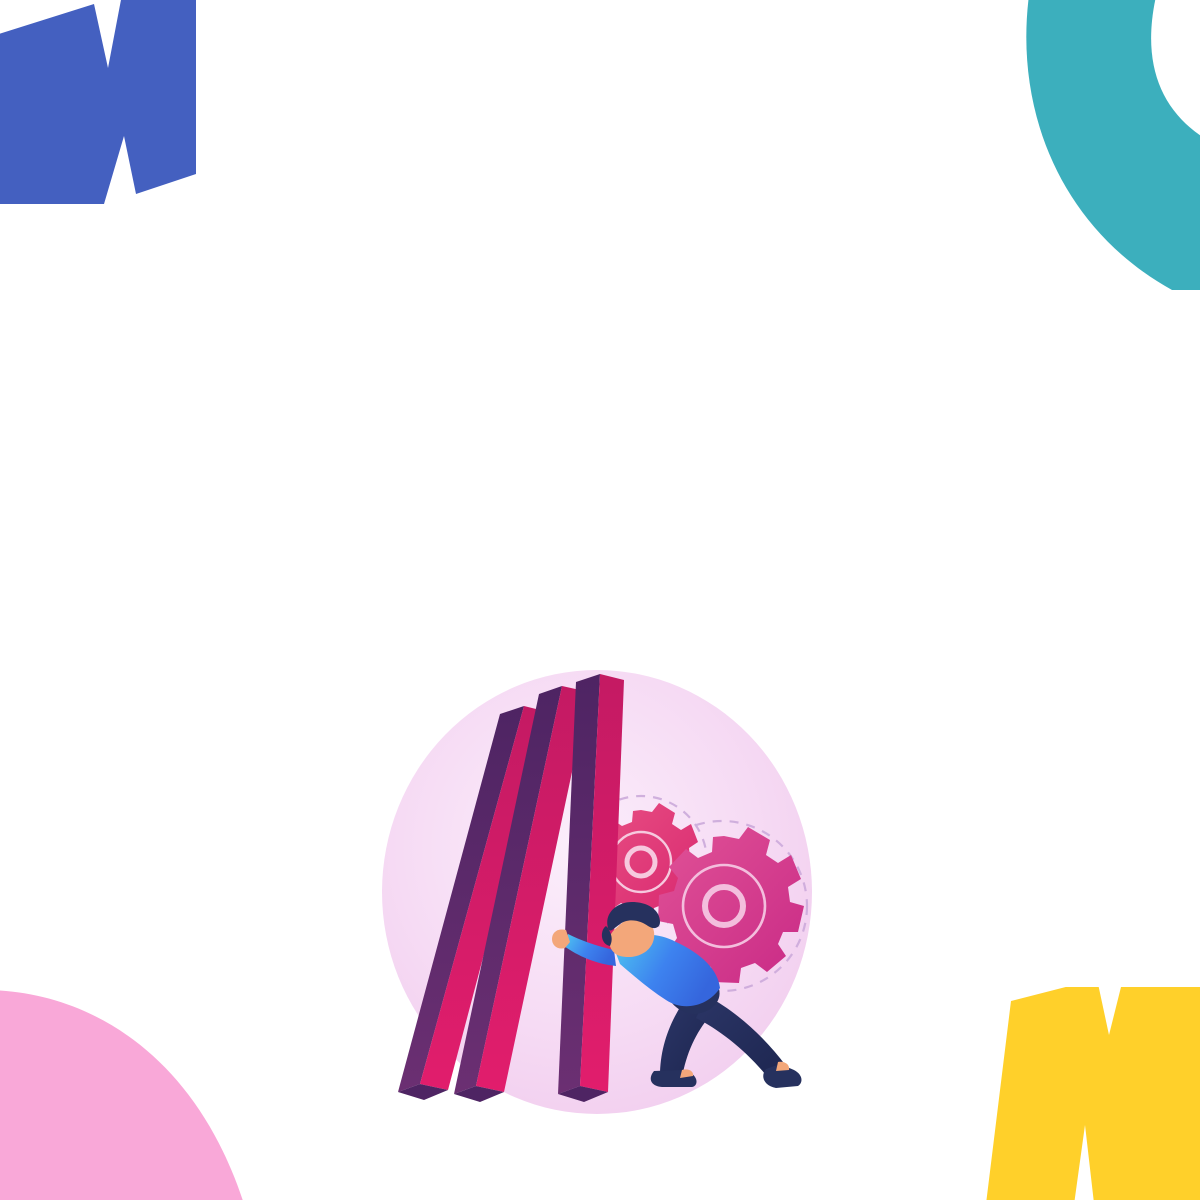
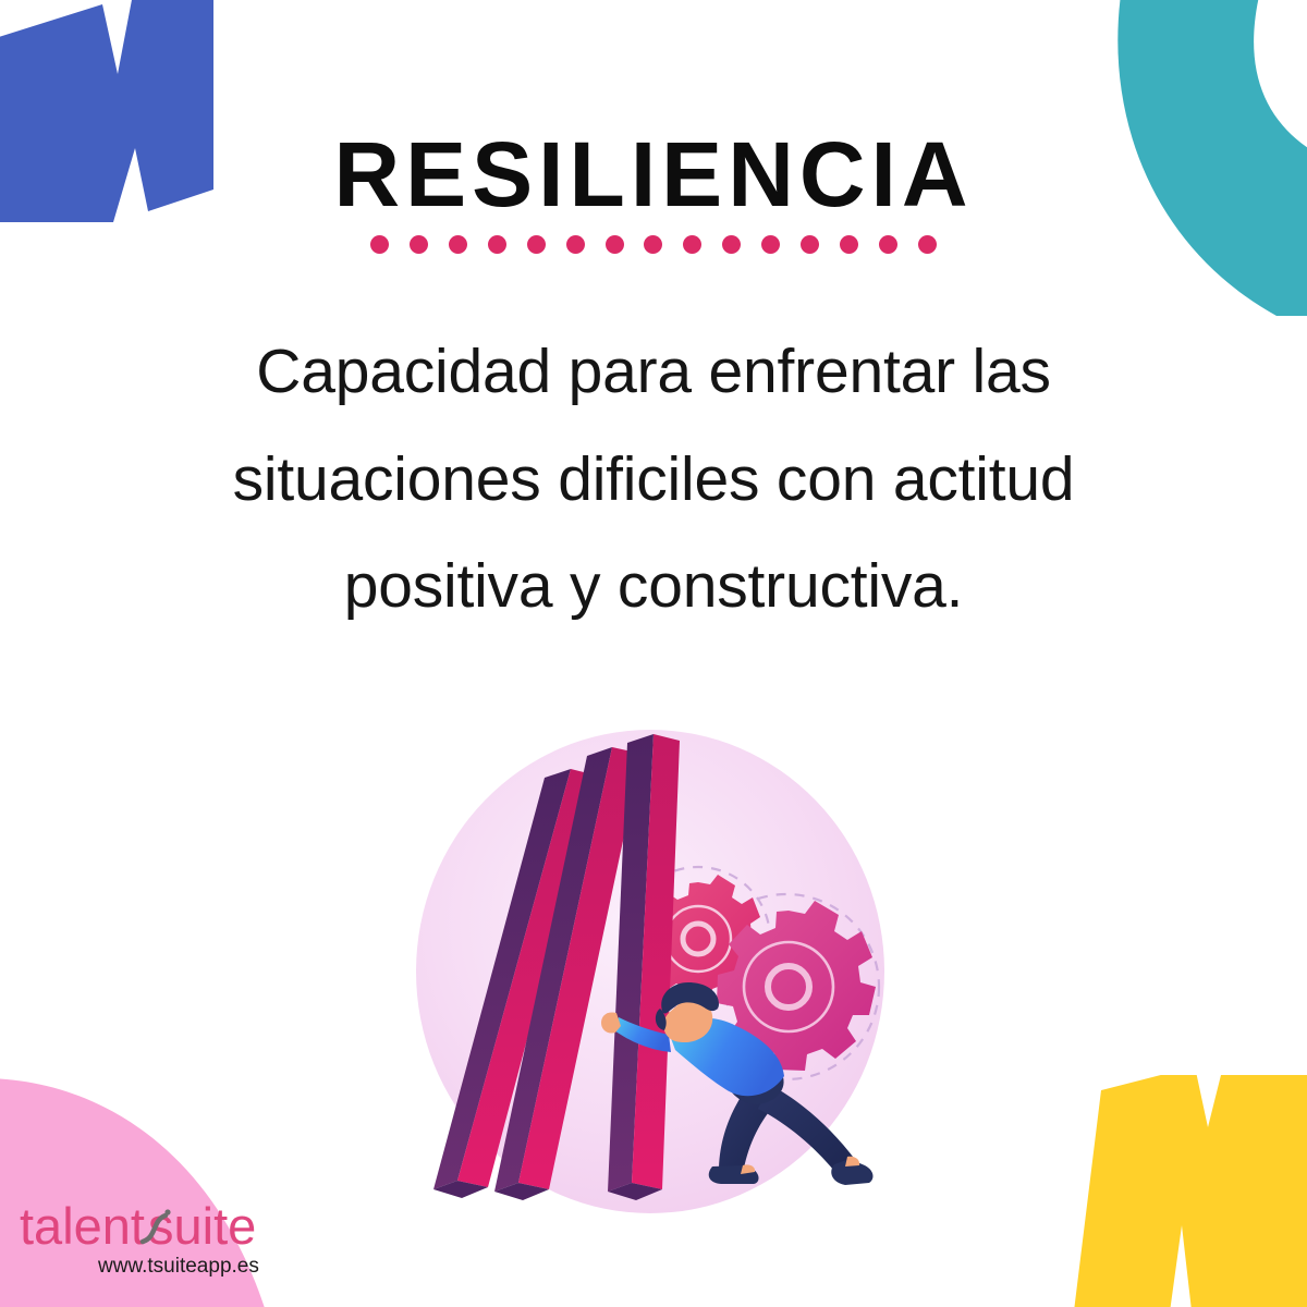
+ RESILIENCIA
+ Capacidad para enfrentar las
+ situaciones dificiles con actitud
+ positiva y constructiva.
+ talent
+ suite
+ www.tsuiteapp.es
